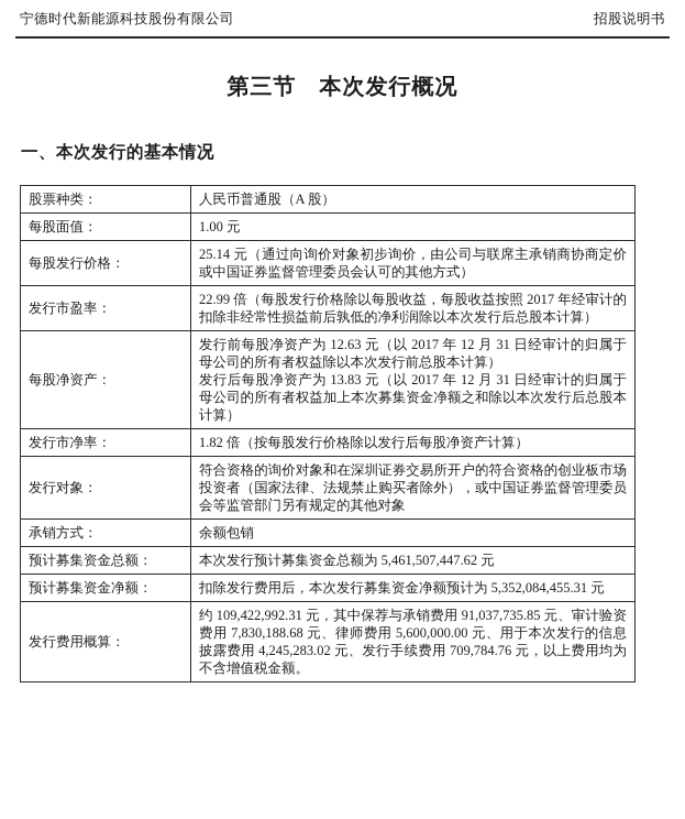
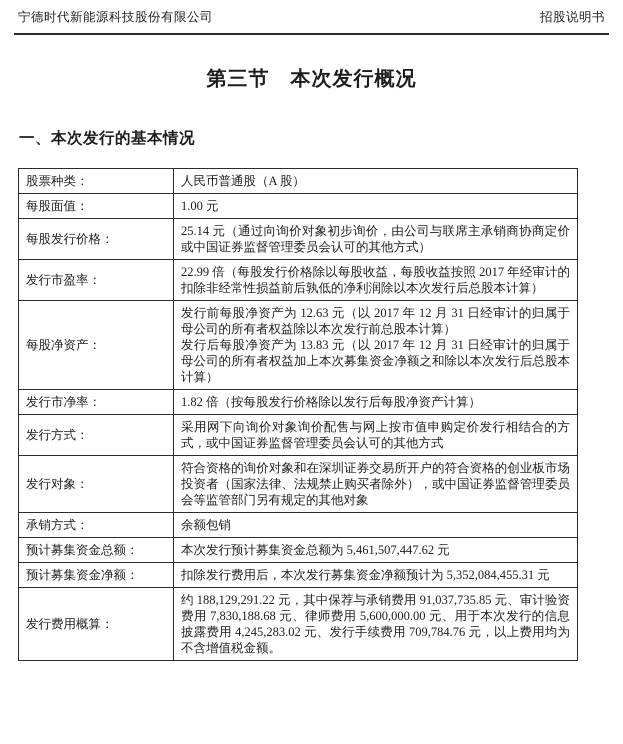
  宁德时代新能源科技股份有限公司
  招股说明书
  第三节 本次发行概况
  一、本次发行的基本情况
  股票种类：	人民币普通股（A 股）
  每股面值：	1.00 元
  每股发行价格：	25.14 元（通过向询价对象初步询价，由公司与联席主承销商协商定价或中国证券监督管理委员会认可的其他方式）
  发行市盈率：	22.99 倍（每股发行价格除以每股收益，每股收益按照 2017 年经审计的扣除非经常性损益前后孰低的净利润除以本次发行后总股本计算）
  每股净资产：	发行前每股净资产为 12.63 元（以 2017 年 12 月 31 日经审计的归属于母公司的所有者权益除以本次发行前总股本计算） 发行后每股净资产为 13.83 元（以 2017 年 12 月 31 日经审计的归属于母公司的所有者权益加上本次募集资金净额之和除以本次发行后总股本计算）
  发行市净率：	1.82 倍（按每股发行价格除以发行后每股净资产计算）
+ 发行方式：	采用网下向询价对象询价配售与网上按市值申购定价发行相结合的方式，或中国证券监督管理委员会认可的其他方式
  发行对象：	符合资格的询价对象和在深圳证券交易所开户的符合资格的创业板市场投资者（国家法律、法规禁止购买者除外），或中国证券监督管理委员会等监管部门另有规定的其他对象
  承销方式：	余额包销
  预计募集资金总额：	本次发行预计募集资金总额为 5,461,507,447.62 元
  预计募集资金净额：	扣除发行费用后，本次发行募集资金净额预计为 5,352,084,455.31 元
- 发行费用概算：	约 109,422,992.31 元，其中保荐与承销费用 91,037,735.85 元、审计验资费用 7,830,188.68 元、律师费用 5,600,000.00 元、用于本次发行的信息披露费用 4,245,283.02 元、发行手续费用 709,784.76 元，以上费用均为不含增值税金额。
+ 发行费用概算：	约 188,129,291.22 元，其中保荐与承销费用 91,037,735.85 元、审计验资费用 7,830,188.68 元、律师费用 5,600,000.00 元、用于本次发行的信息披露费用 4,245,283.02 元、发行手续费用 709,784.76 元，以上费用均为不含增值税金额。
